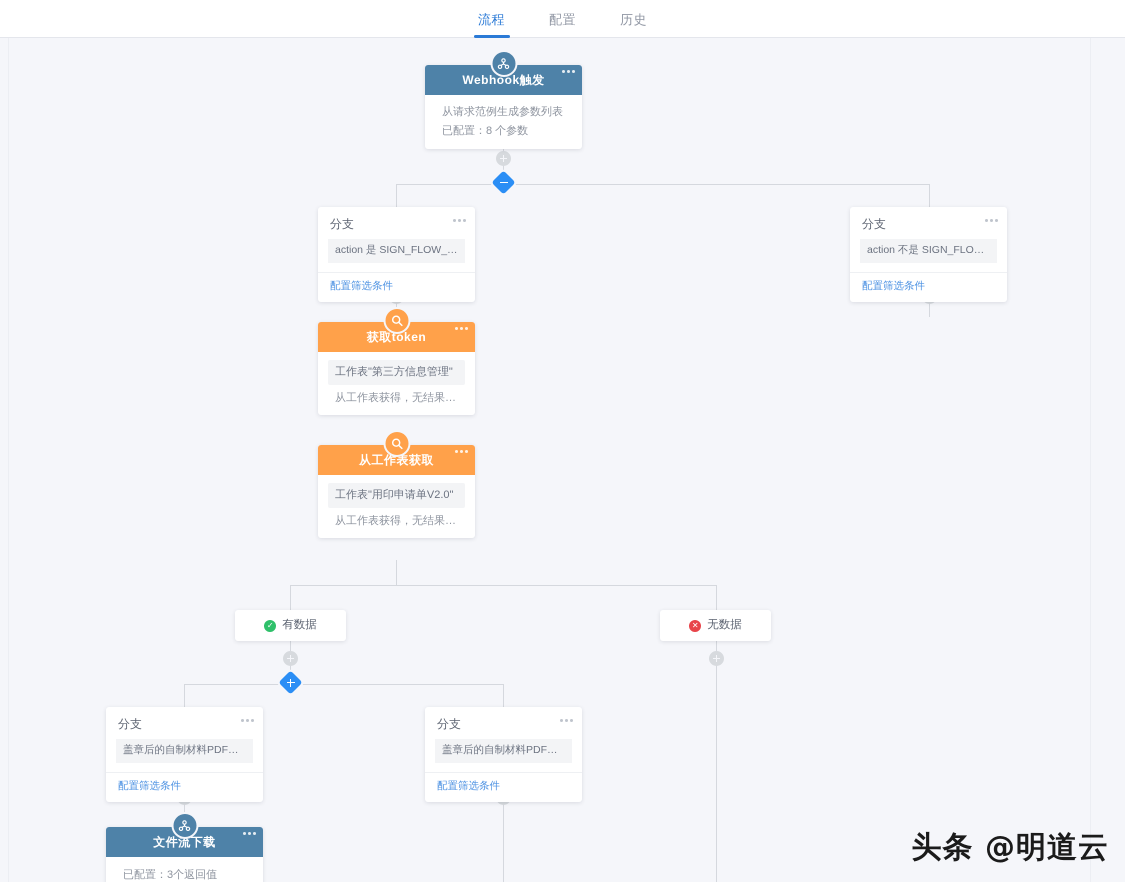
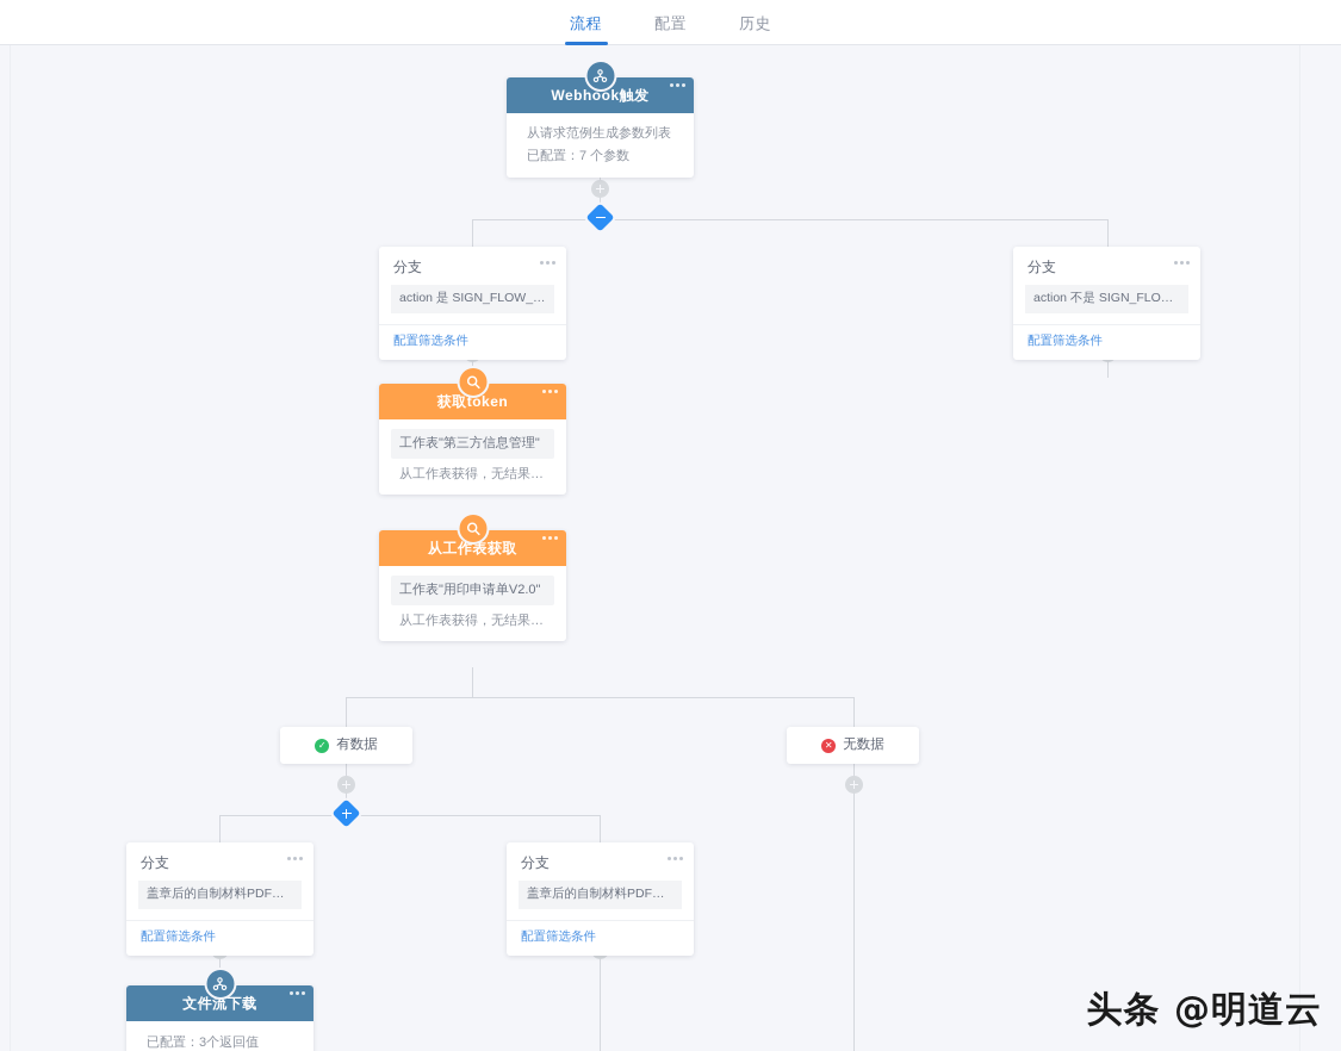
  流程
  配置
  历史
  分支
  action 是 SIGN_FLOW_FIN
  配置筛选条件
  分支
  action 不是 SIGN_FLOW_F
  配置筛选条件
  获取token
  工作表"第三方信息管理"
  从工作表获得，无结果时继续
  从工作表获取
  工作表"用印申请单V2.0"
  ✓
  有数据
  ✕
  无数据
  分支
  盖章后的自制材料PDF文件
  配置筛选条件
  分支
  盖章后的自制材料PDF文件
  配置筛选条件
  文件流下载
  已配置：3个返回值
  Webhook触发
  从请求范例生成参数列表
- 已配置：8 个参数
+ 已配置：7 个参数
  头条 @明道云
